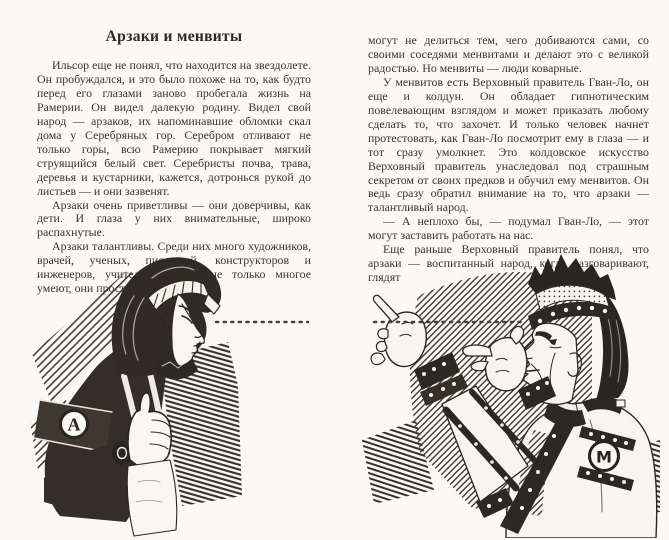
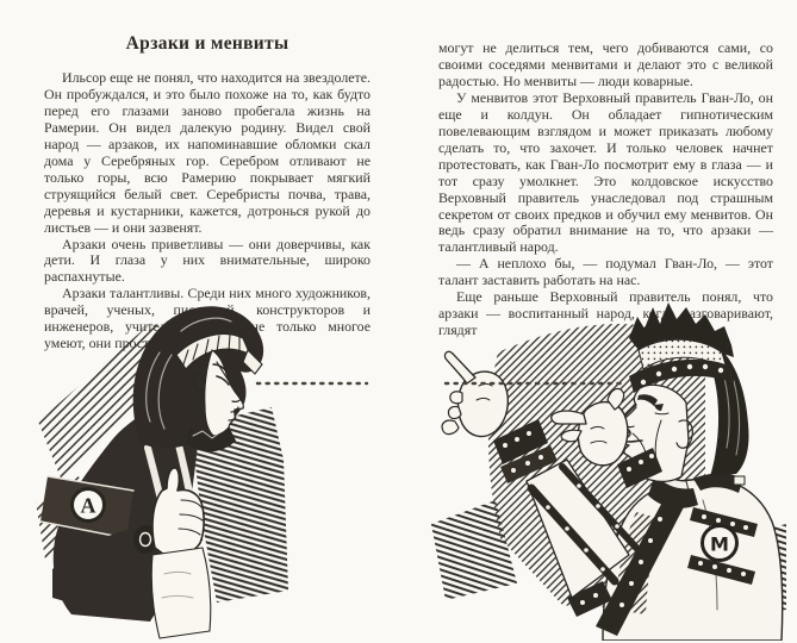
  Арзаки и менвиты
  Ильсор еще не понял, что находится на звездолете. Он пробуждался, и это было похоже на то, как будто перед его глазами заново пробегала жизнь на Рамерии. Он видел далекую родину. Видел свой народ — арзаков, их напоминавшие обломки скал дома у Серебряных гор. Серебром отливают не только горы, всю Рамерию покрывает мягкий струящийся белый свет. Серебристы почва, трава, деревья и кустарники, кажется, дотронься рукой до листьев — и они зазвенят.
  Арзаки очень приветливы — они доверчивы, как дети. И глаза у них внимательные, широко распахнутые.
  Арзаки талантливы. Среди них много художников, врачей, ученых, пи, конструкторов и инженеров, учи не только многое умеют, они пр
  могут не делиться тем, чего добиваются сами, со своими соседями менвитами и делают это с великой радостью. Но менвиты — люди коварные.
- У менвитов есть Верховный правитель Гван-Ло, он еще и колдун. Он обладает гипнотическим повелевающим взглядом и может приказать любому сделать то, что захочет. И только человек начнет протестовать, как Гван-Ло посмотрит ему в глаза — и тот сразу умолкнет. Это колдовское искусство Верховный правитель унаследовал под страшным секретом от своих предков и обучил ему менвитов. Он ведь сразу обратил внимание на то, что арзаки — талантливый народ.
+ У менвитов этот Верховный правитель Гван-Ло, он еще и колдун. Он обладает гипнотическим повелевающим взглядом и может приказать любому сделать то, что захочет. И только человек начнет протестовать, как Гван-Ло посмотрит ему в глаза — и тот сразу умолкнет. Это колдовское искусство Верховный правитель унаследовал под страшным секретом от своих предков и обучил ему менвитов. Он ведь сразу обратил внимание на то, что арзаки — талантливый народ.
- — А неплохо бы, — подумал Гван-Ло, — этот могут заставить работать на нас.
+ — А неплохо бы, — подумал Гван-Ло, — этот талант заставить работать на нас.
  Еще раньше Верховный правитель понял, что арзаки — воспитанный народ, кгазговаривают, глядят
  А
  М
